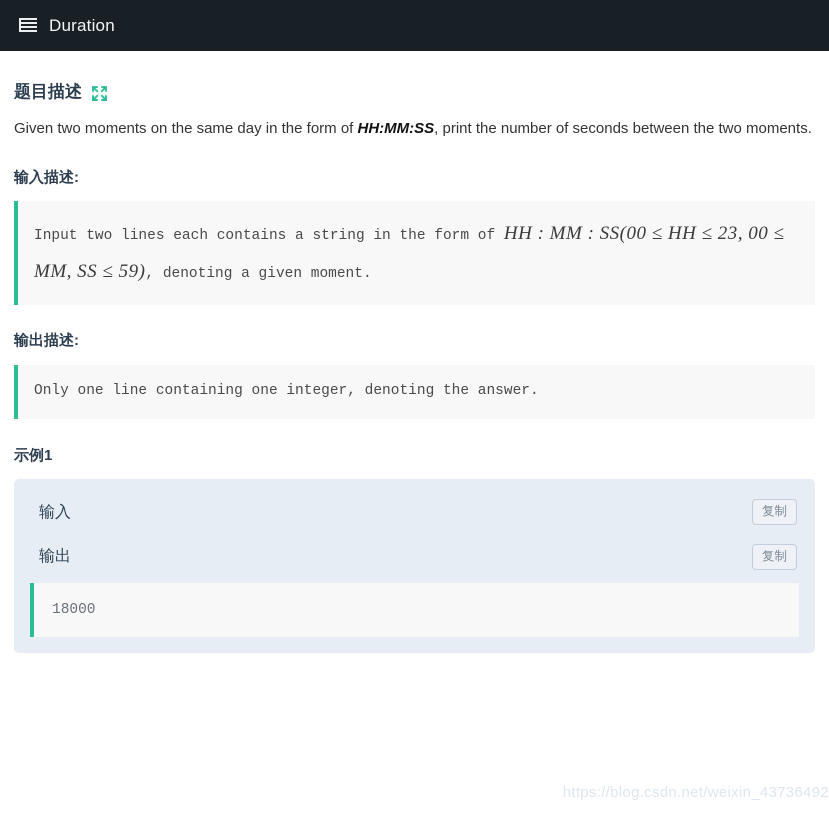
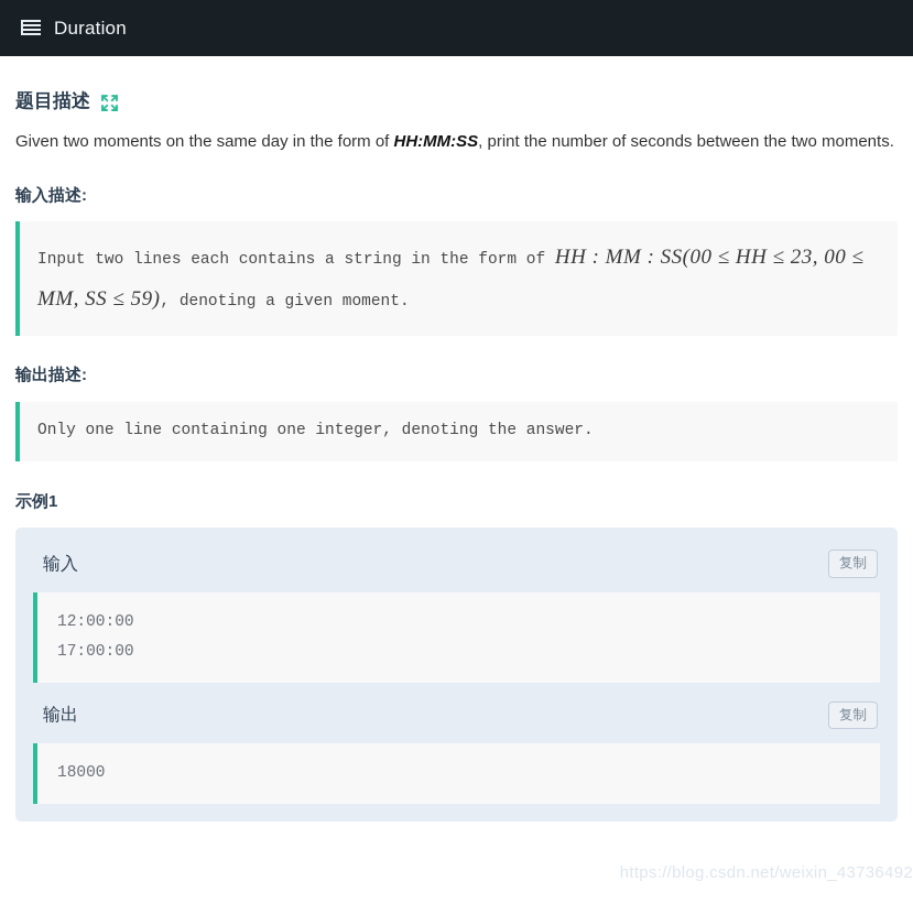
  Duration
  题目描述
  Given two moments on the same day in the form of HH:MM:SS, print the number of seconds between the two moments.
  输入描述:
  Input two lines each contains a string in the form of HH : MM : SS(00 ≤ HH ≤ 23, 00 ≤ MM, SS ≤ 59), denoting a given moment.
  输出描述:
  Only one line containing one integer, denoting the answer.
  示例1
  输入
  复制
+ 12:00:00
+ 17:00:00
  输出
  复制
  18000
  https://blog.csdn.net/weixin_43736492
